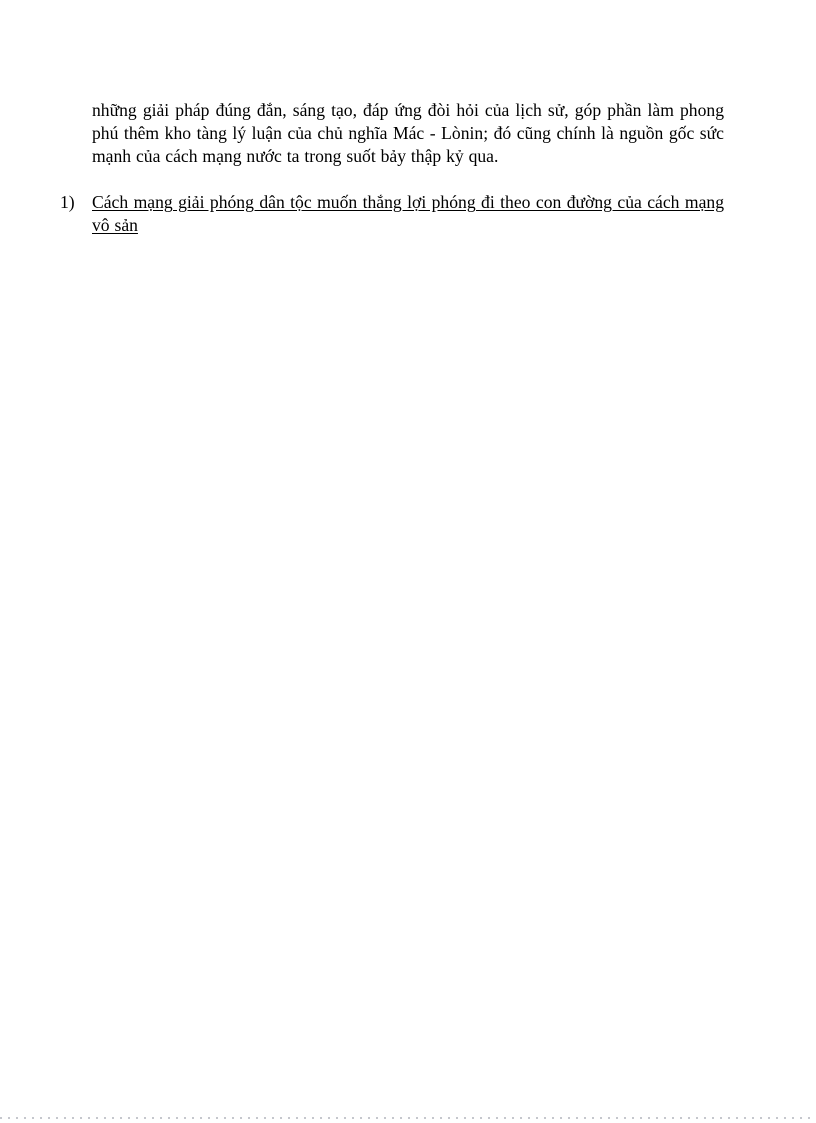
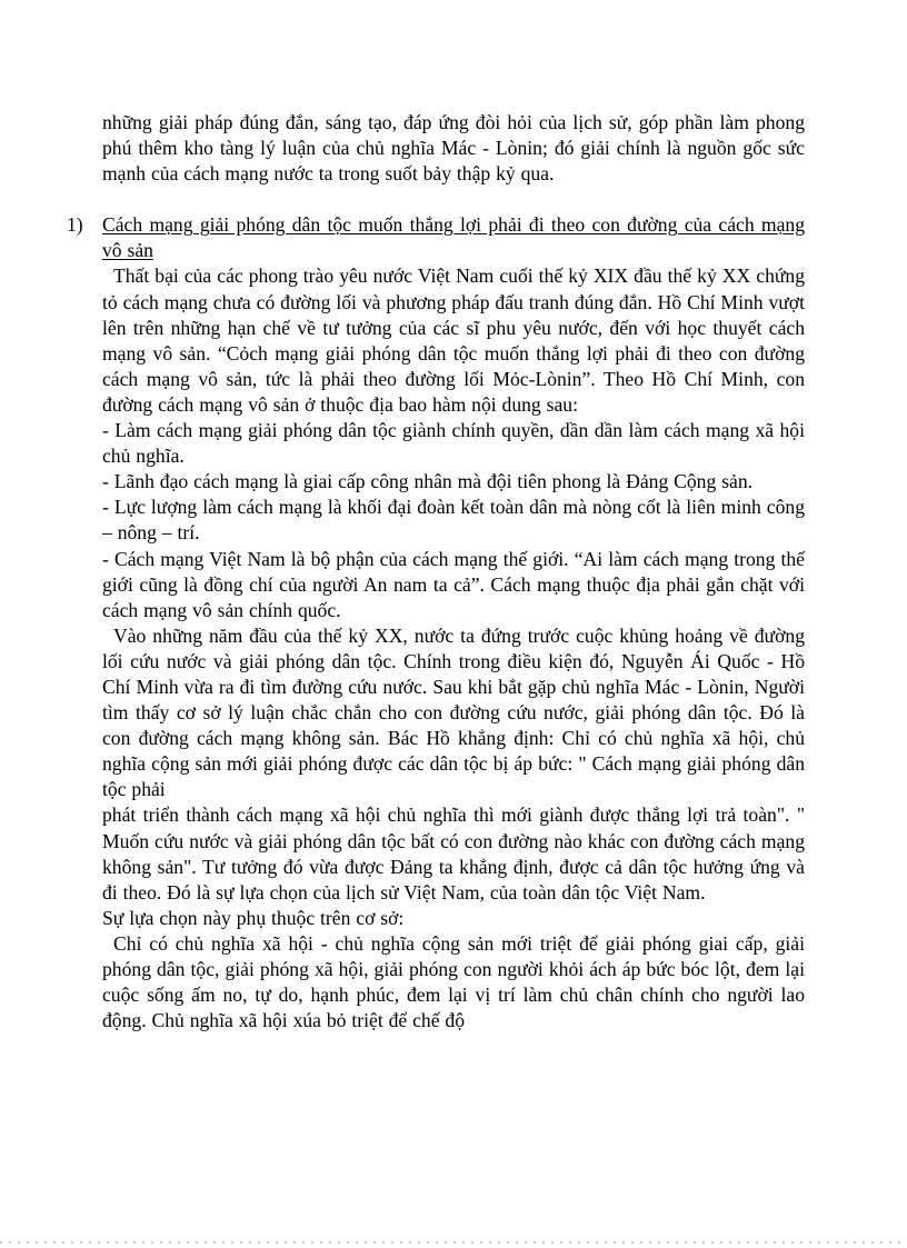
- những giải pháp đúng đắn, sáng tạo, đáp ứng đòi hỏi của lịch sử, góp phần làm phong phú thêm kho tàng lý luận của chủ nghĩa Mác - Lònin; đó cũng chính là nguồn gốc sức mạnh của cách mạng nước ta trong suốt bảy thập kỷ qua.
+ những giải pháp đúng đắn, sáng tạo, đáp ứng đòi hỏi của lịch sử, góp phần làm phong phú thêm kho tàng lý luận của chủ nghĩa Mác - Lònin; đó giải chính là nguồn gốc sức mạnh của cách mạng nước ta trong suốt bảy thập kỷ qua.
- 1) Cách mạng giải phóng dân tộc muốn thắng lợi phóng đi theo con đường của cách mạng vô sản
+ 1) Cách mạng giải phóng dân tộc muốn thắng lợi phải đi theo con đường của cách mạng vô sản
+ Thất bại của các phong trào yêu nước Việt Nam cuối thế kỷ XIX đầu thế kỷ XX chứng tỏ cách mạng chưa có đường lối và phương pháp đấu tranh đúng đắn. Hồ Chí Minh vượt lên trên những hạn chế về tư tưởng của các sĩ phu yêu nước, đến với học thuyết cách mạng vô sản. “Cỏch mạng giải phóng dân tộc muốn thắng lợi phải đi theo con đường cách mạng vô sản, tức là phải theo đường lối Mỏc-Lònin”. Theo Hồ Chí Minh, con đường cách mạng vô sản ở thuộc địa bao hàm nội dung sau:
+ - Làm cách mạng giải phóng dân tộc giành chính quyền, dần dần làm cách mạng xã hội chủ nghĩa.
+ - Lãnh đạo cách mạng là giai cấp công nhân mà đội tiên phong là Đảng Cộng sản.
+ - Lực lượng làm cách mạng là khối đại đoàn kết toàn dân mà nòng cốt là liên minh công – nông – trí.
+ - Cách mạng Việt Nam là bộ phận của cách mạng thế giới. “Ai làm cách mạng trong thế giới cũng là đồng chí của người An nam ta cả”. Cách mạng thuộc địa phải gắn chặt với cách mạng vô sản chính quốc.
+ Vào những năm đầu của thế kỷ XX, nước ta đứng trước cuộc khủng hoảng về đường lối cứu nước và giải phóng dân tộc. Chính trong điều kiện đó, Nguyễn Ái Quốc - Hồ Chí Minh vừa ra đi tìm đường cứu nước. Sau khi bắt gặp chủ nghĩa Mác - Lònin, Người tìm thấy cơ sở lý luận chắc chắn cho con đường cứu nước, giải phóng dân tộc. Đó là con đường cách mạng không sản. Bác Hồ khẳng định: Chỉ có chủ nghĩa xã hội, chủ nghĩa cộng sản mới giải phóng được các dân tộc bị áp bức: " Cách mạng giải phóng dân tộc phải
+ phát triển thành cách mạng xã hội chủ nghĩa thì mới giành được thắng lợi trả toàn". " Muốn cứu nước và giải phóng dân tộc bất có con đường nào khác con đường cách mạng không sản". Tư tưởng đó vừa được Đảng ta khẳng định, được cả dân tộc hưởng ứng và đi theo. Đó là sự lựa chọn của lịch sử Việt Nam, của toàn dân tộc Việt Nam.
+ Sự lựa chọn này phụ thuộc trên cơ sở:
+ Chỉ có chủ nghĩa xã hội - chủ nghĩa cộng sản mới triệt để giải phóng giai cấp, giải phóng dân tộc, giải phóng xã hội, giải phóng con người khỏi ách áp bức bóc lột, đem lại cuộc sống ấm no, tự do, hạnh phúc, đem lại vị trí làm chủ chân chính cho người lao động. Chủ nghĩa xã hội xúa bỏ triệt để chế độ
